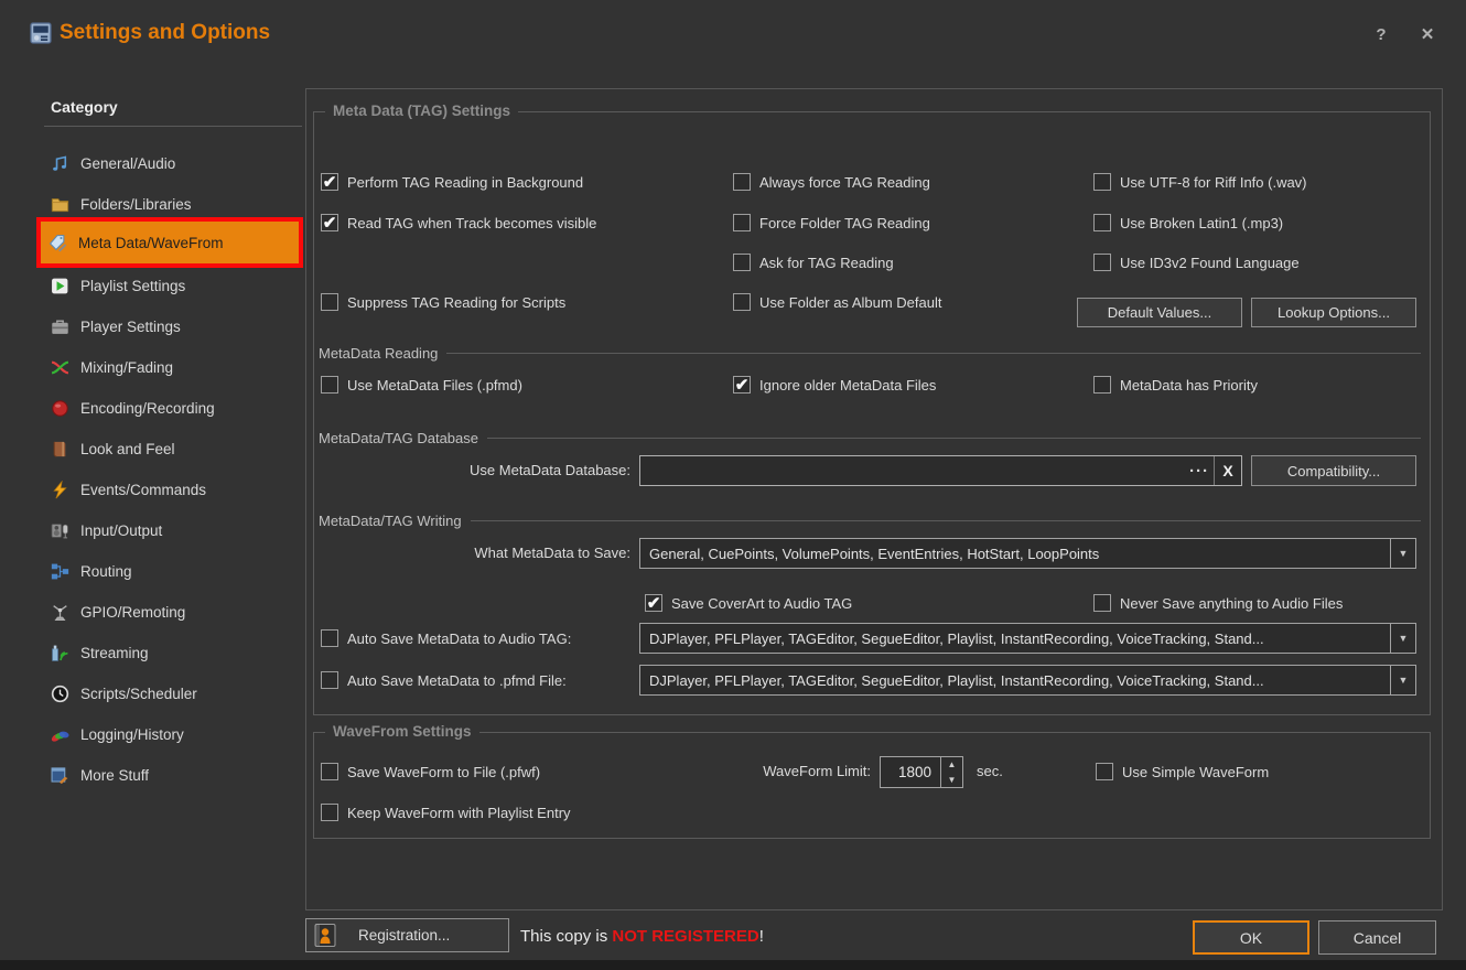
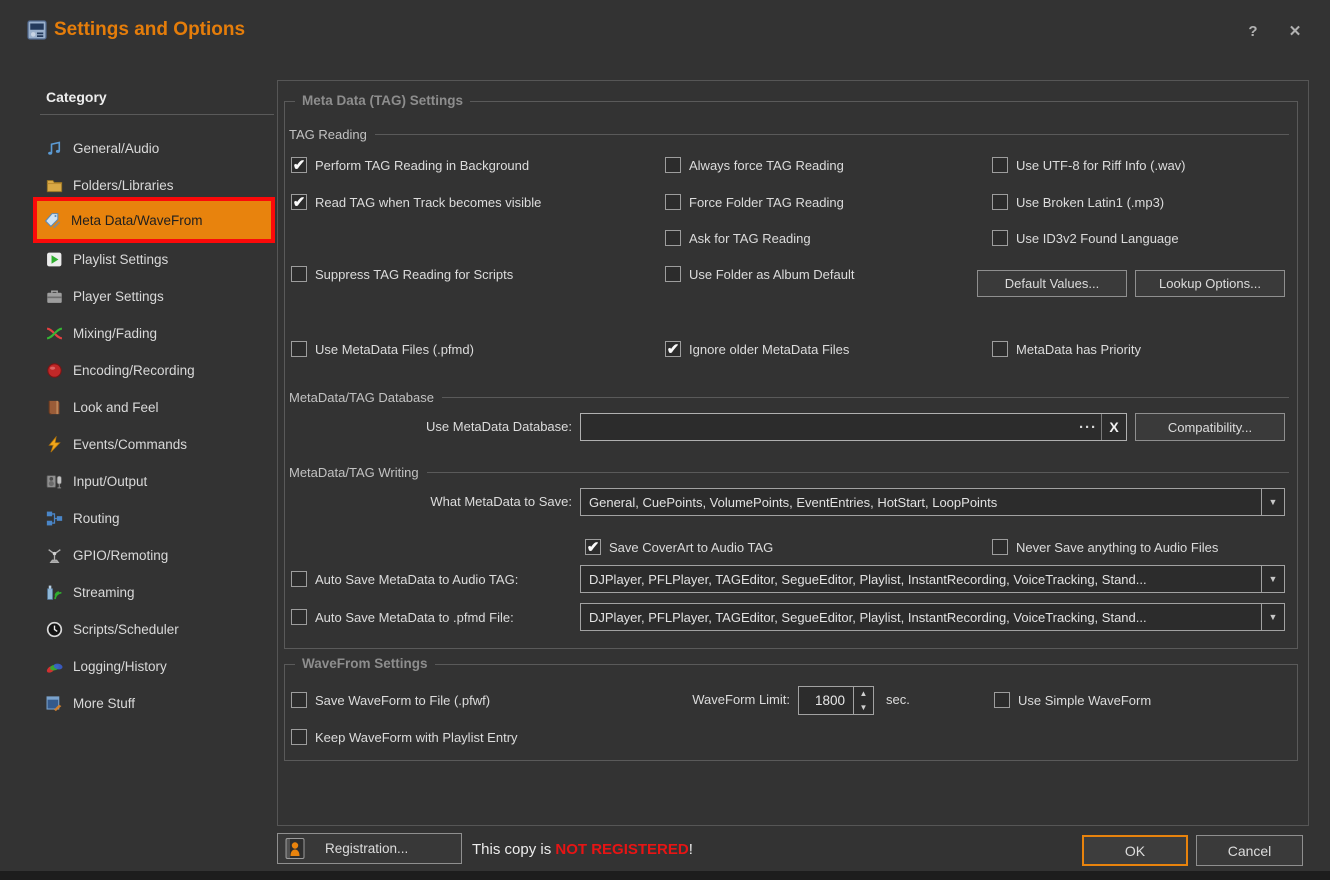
  Settings and Options
  ?
  ✕
  Category
  General/Audio
  Folders/Libraries
  Meta Data/WaveFrom
  Playlist Settings
  Player Settings
  Mixing/Fading
  Encoding/Recording
  Look and Feel
  Events/Commands
  Input/Output
  Routing
  GPIO/Remoting
  Streaming
  Scripts/Scheduler
  Logging/History
  More Stuff
  Meta Data (TAG) Settings
+ TAG Reading
  ✔
  Perform TAG Reading in Background
  Always force TAG Reading
  Use UTF-8 for Riff Info (.wav)
  ✔
  Read TAG when Track becomes visible
  Force Folder TAG Reading
  Use Broken Latin1 (.mp3)
  Ask for TAG Reading
  Use ID3v2 Found Language
  Suppress TAG Reading for Scripts
  Use Folder as Album Default
  Default Values...
  Lookup Options...
- MetaData Reading
  Use MetaData Files (.pfmd)
  ✔
  Ignore older MetaData Files
  MetaData has Priority
  MetaData/TAG Database
  Use MetaData Database:
  ···
  X
  Compatibility...
  MetaData/TAG Writing
  What MetaData to Save:
  General, CuePoints, VolumePoints, EventEntries, HotStart, LoopPoints
  ▼
  ✔
  Save CoverArt to Audio TAG
  Never Save anything to Audio Files
  Auto Save MetaData to Audio TAG:
  DJPlayer, PFLPlayer, TAGEditor, SegueEditor, Playlist, InstantRecording, VoiceTracking, Stand...
  ▼
  Auto Save MetaData to .pfmd File:
  DJPlayer, PFLPlayer, TAGEditor, SegueEditor, Playlist, InstantRecording, VoiceTracking, Stand...
  ▼
  WaveFrom Settings
  Save WaveForm to File (.pfwf)
  WaveForm Limit:
  1800
  ▲
  ▼
  sec.
  Use Simple WaveForm
  Keep WaveForm with Playlist Entry
  Registration...
  This copy is NOT REGISTERED!
  OK
  Cancel
